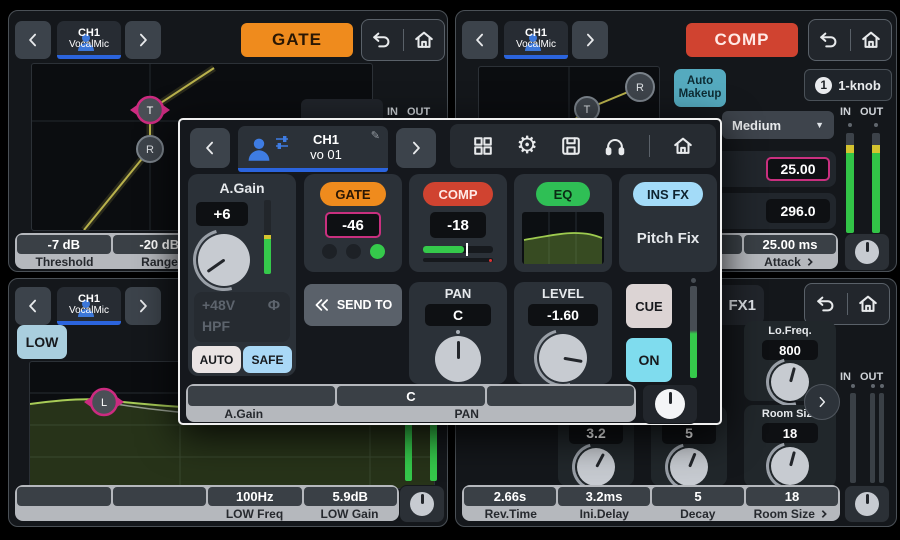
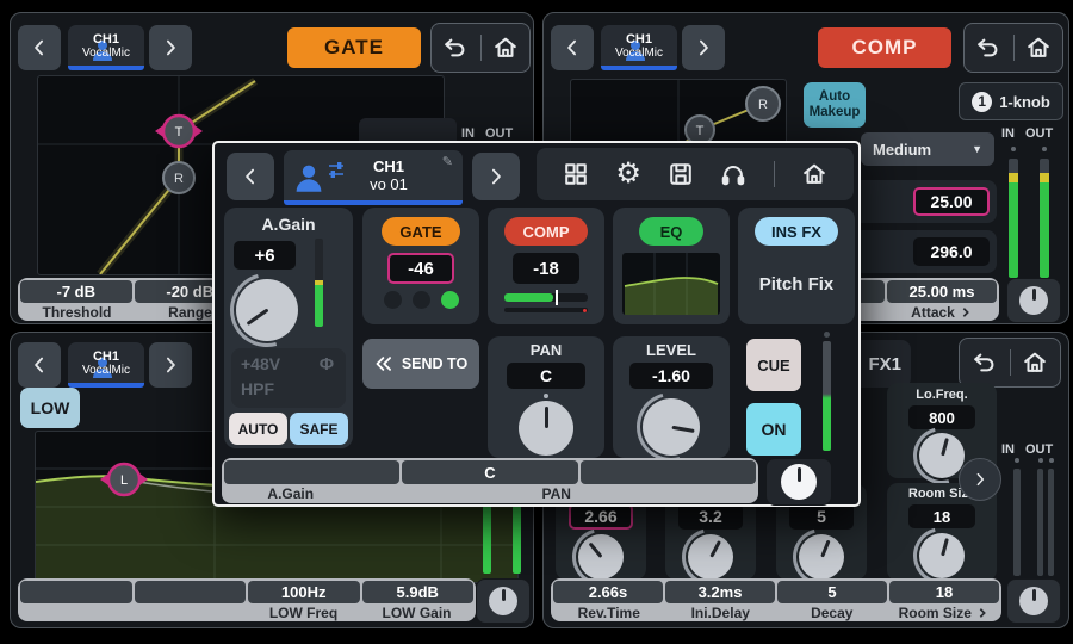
  CH1
  VocalMic
  GATE
  T
  R
  IN
  OUT
  -7 dB
  -20 dB
  Threshold
  Range
  CH1
  VocalMic
  COMP
  T
  R
  Auto Makeup
  1
  1-knob
  Medium
  ▼
  25.00
  296.0
  IN
  OUT
  25.00 ms
  Attack
  CH1
  VocalMic
  LOW
  L
  100Hz
  5.9dB
  LOW Freq
  LOW Gain
  FX1
+ 2.66
  3.2
  5
  Lo.Freq.
  800
  Room Si
  18
  IN
  OUT
  2.66s
  3.2ms
  5
  18
  Rev.Time
  Ini.Delay
  Decay
  Room Size
  ✎
  CH1
  vo 01
  ⚙
  A.Gain
  +6
  +48V
  Φ
  HPF
  AUTO
  SAFE
  GATE
  -46
  COMP
  -18
  EQ
  INS FX
  Pitch Fix
  SEND TO
  PAN
  C
  LEVEL
  -1.60
  CUE
  ON
  C
  A.Gain
  PAN
